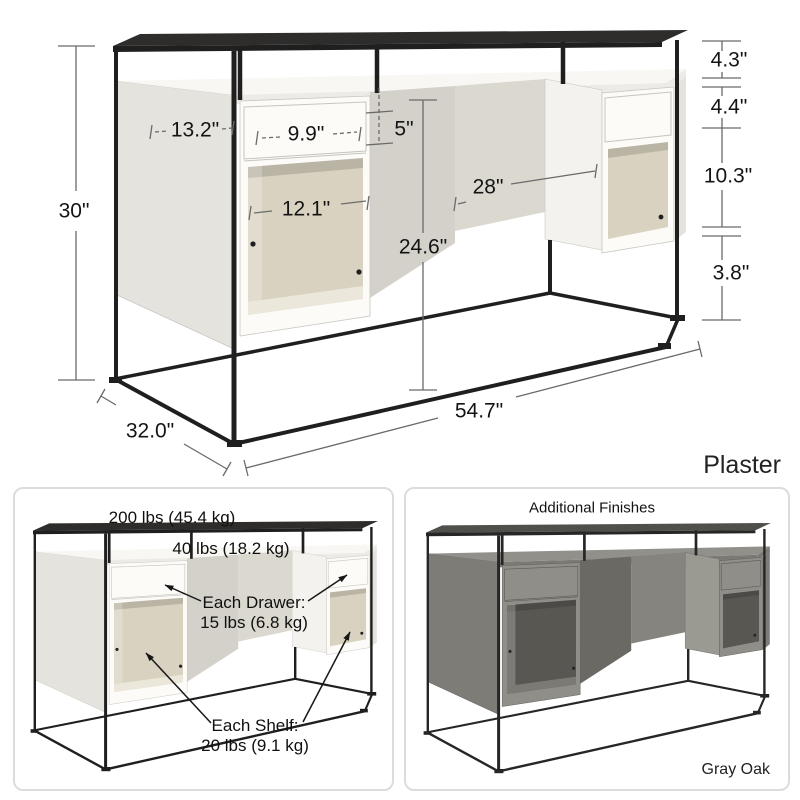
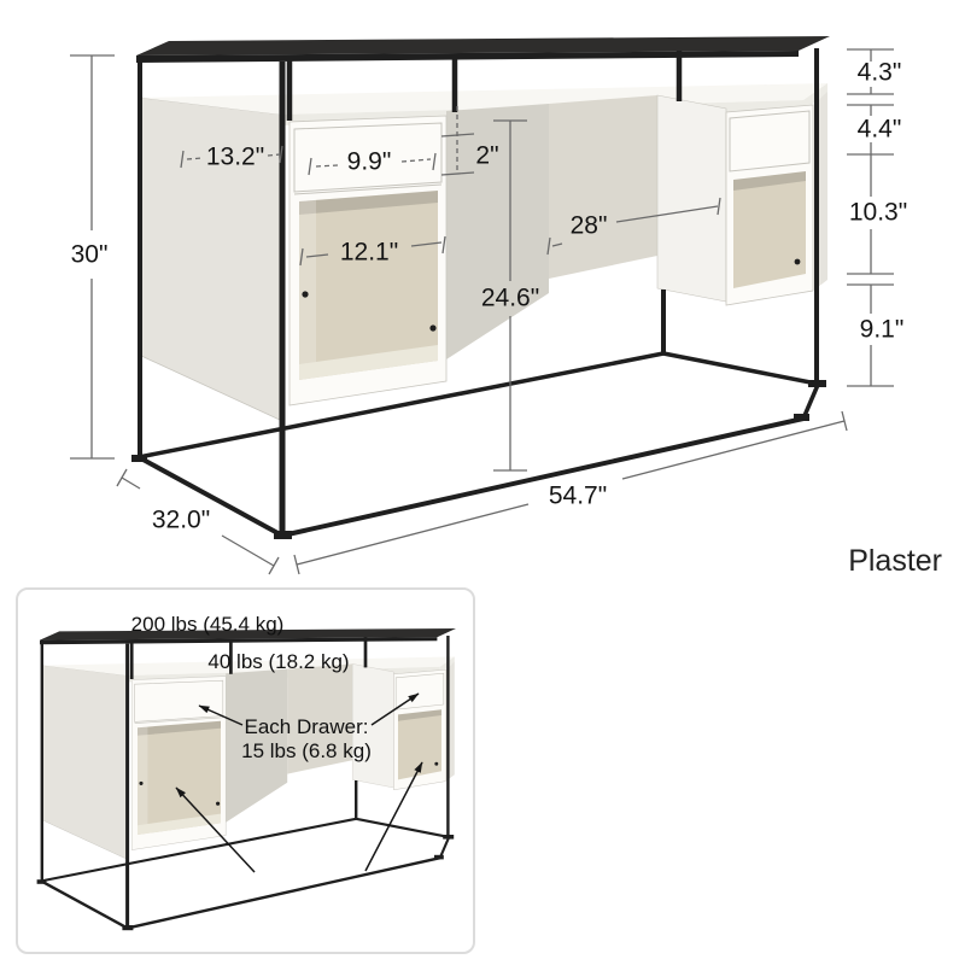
  30"
  13.2"
  9.9"
- 5"
+ 2"
  28"
  12.1"
  24.6"
  4.3"
  4.4"
  10.3"
- 3.8"
+ 9.1"
  54.7"
  32.0"
  Plaster
  200 lbs (45.4 kg)
  40 lbs (18.2 kg)
  Each Drawer:
  15 lbs (6.8 kg)
- Each Shelf:
- 20 lbs (9.1 kg)
- Additional Finishes
- Gray Oak
